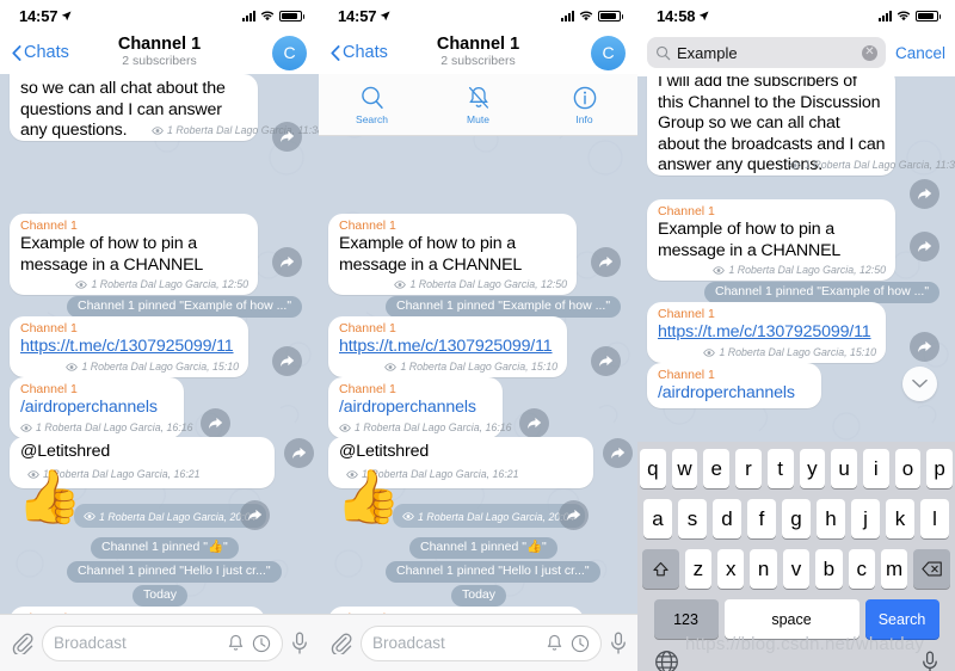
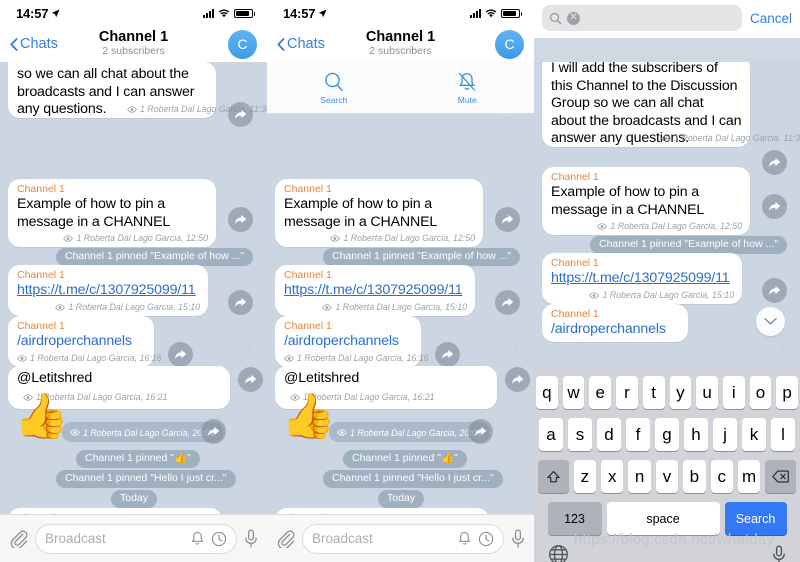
  14:57
  Chats
  Channel 1
  2 subscribers
  C
- so we can all chat about the questions and I can answer any questions.
+ so we can all chat about the broadcasts and I can answer any questions.
  1 Roberta Dal Lago Garcia, 11:3
  Channel 1
  Example of how to pin a message in a CHANNEL
  1 Roberta Dal Lago Garcia, 12:50
  Channel 1 pinned "Example of how ..."
  Channel 1
  https://t.me/c/1307925099/11
  1 Roberta Dal Lago Garcia, 15:10
  Channel 1
  /airdroperchannels
  1 Roberta Dal Lago Garcia, 16:16
  @Letitshred
  1 Roberta Dal Lago Garcia, 16:21
  👍
  1 Roberta Dal Lago Garcia, 20:0
  Channel 1 pinned "👍"
  Channel 1 pinned "Hello I just cr..."
  Today
  Broadcast
  14:57
  Chats
  Channel 1
  2 subscribers
  C
  Channel 1
  Example of how to pin a message in a CHANNEL
  1 Roberta Dal Lago Garcia, 12:50
  Channel 1 pinned "Example of how ..."
  Channel 1
  https://t.me/c/1307925099/11
  1 Roberta Dal Lago Garcia, 15:10
  Channel 1
  /airdroperchannels
  1 Roberta Dal Lago Garcia, 16:16
  @Letitshred
  1 Roberta Dal Lago Garcia, 16:21
  👍
  1 Roberta Dal Lago Garcia, 20:0
  Channel 1 pinned "👍"
  Channel 1 pinned "Hello I just cr..."
  Today
  Search
  Mute
- Info
  Broadcast
- 14:58
- Example
  ✕
  Cancel
  I will add the subscribers of this Channel to the Discussion Group so we can all chat about the broadcasts and I can answer any questns.
  1 Roberta Dal Lago Garcia, 11:3
  Channel 1
  Example of how to pin a message in a CHANNEL
  1 Roberta Dal Lago Garcia, 12:50
  Channel 1 pinned "Example of how ..."
  Channel 1
  https://t.me/c/1307925099/11
  1 Roberta Dal Lago Garcia, 15:10
  Channel 1
  /airdroperchannels
  q
  w
  e
  r
  t
  y
  u
  i
  o
  p
  a
  s
  d
  f
  g
  h
  j
  k
  l
  z
  x
  n
  v
  b
  c
  m
  123
  space
  Search
  https://blog.csdn.net/whatday
